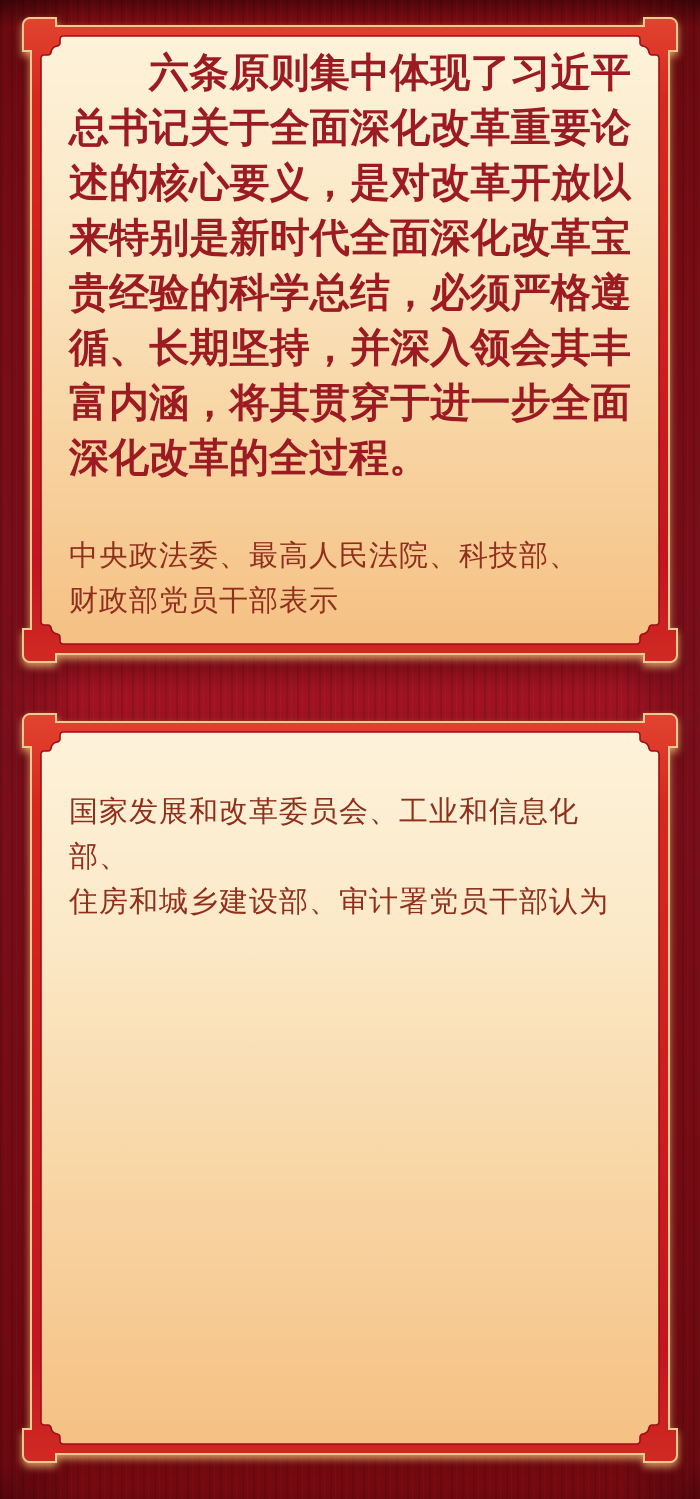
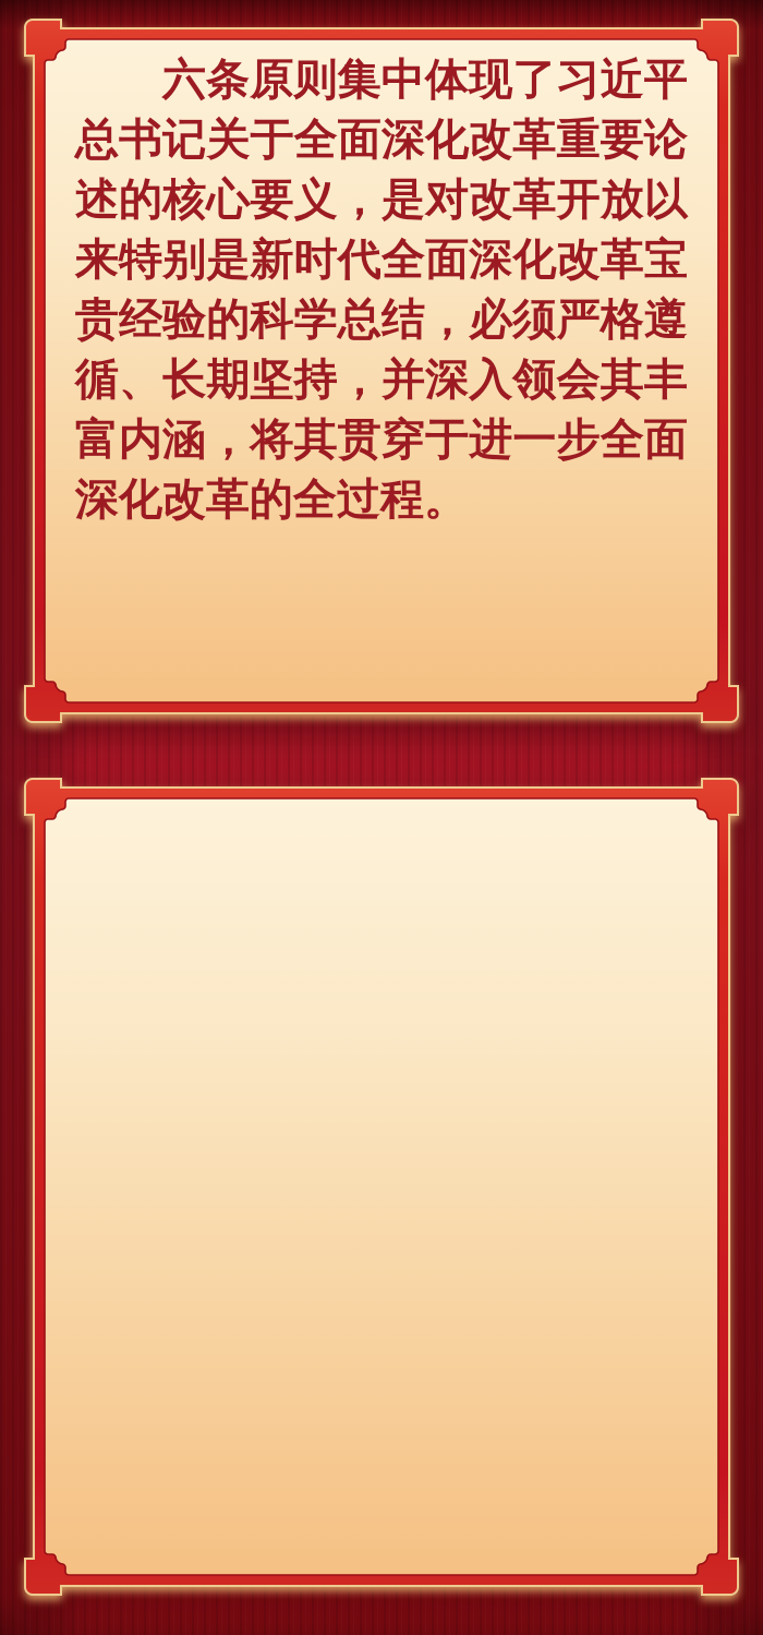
  六条原则集中体现了习近平总书记关于全面深化改革重要论述的核心要义，是对改革开放以来特别是新时代全面深化改革宝贵经验的科学总结，必须严格遵循、长期坚持，并深入领会其丰富内涵，将其贯穿于进一步全面深化改革的全过程。
- 中央政法委、最高人民法院、科技部、
- 财政部党员干部表示
- 国家发展和改革委员会、工业和信息化部、
- 住房和城乡建设部、审计署党员干部认为
